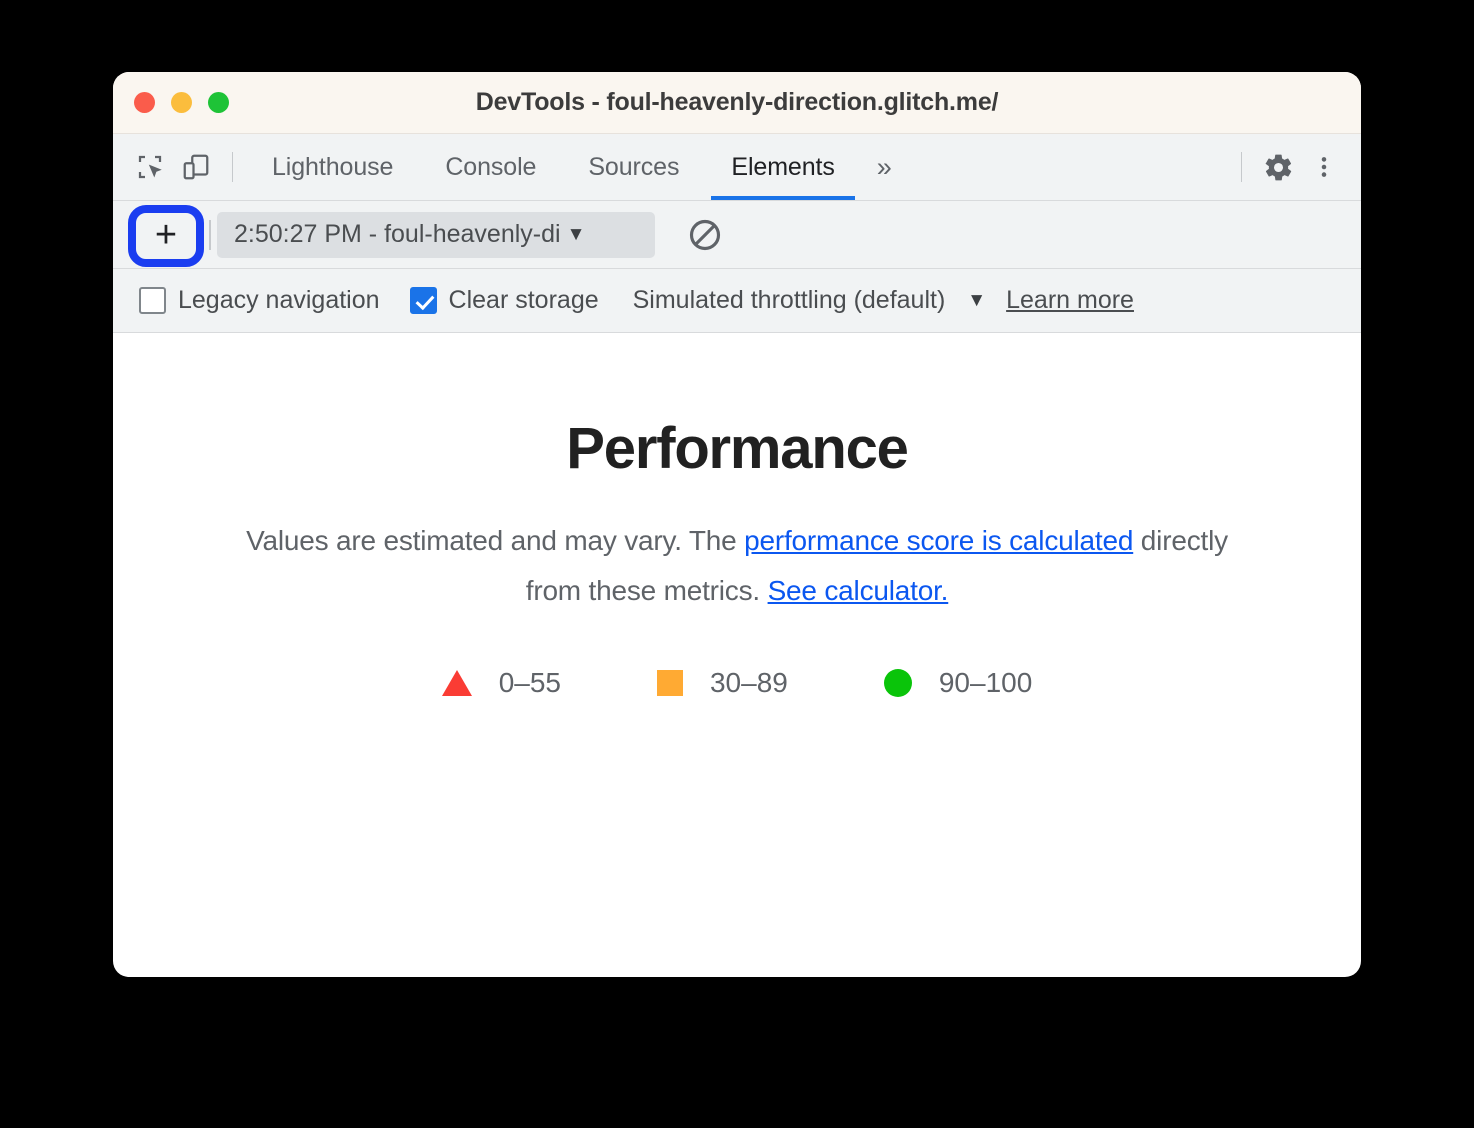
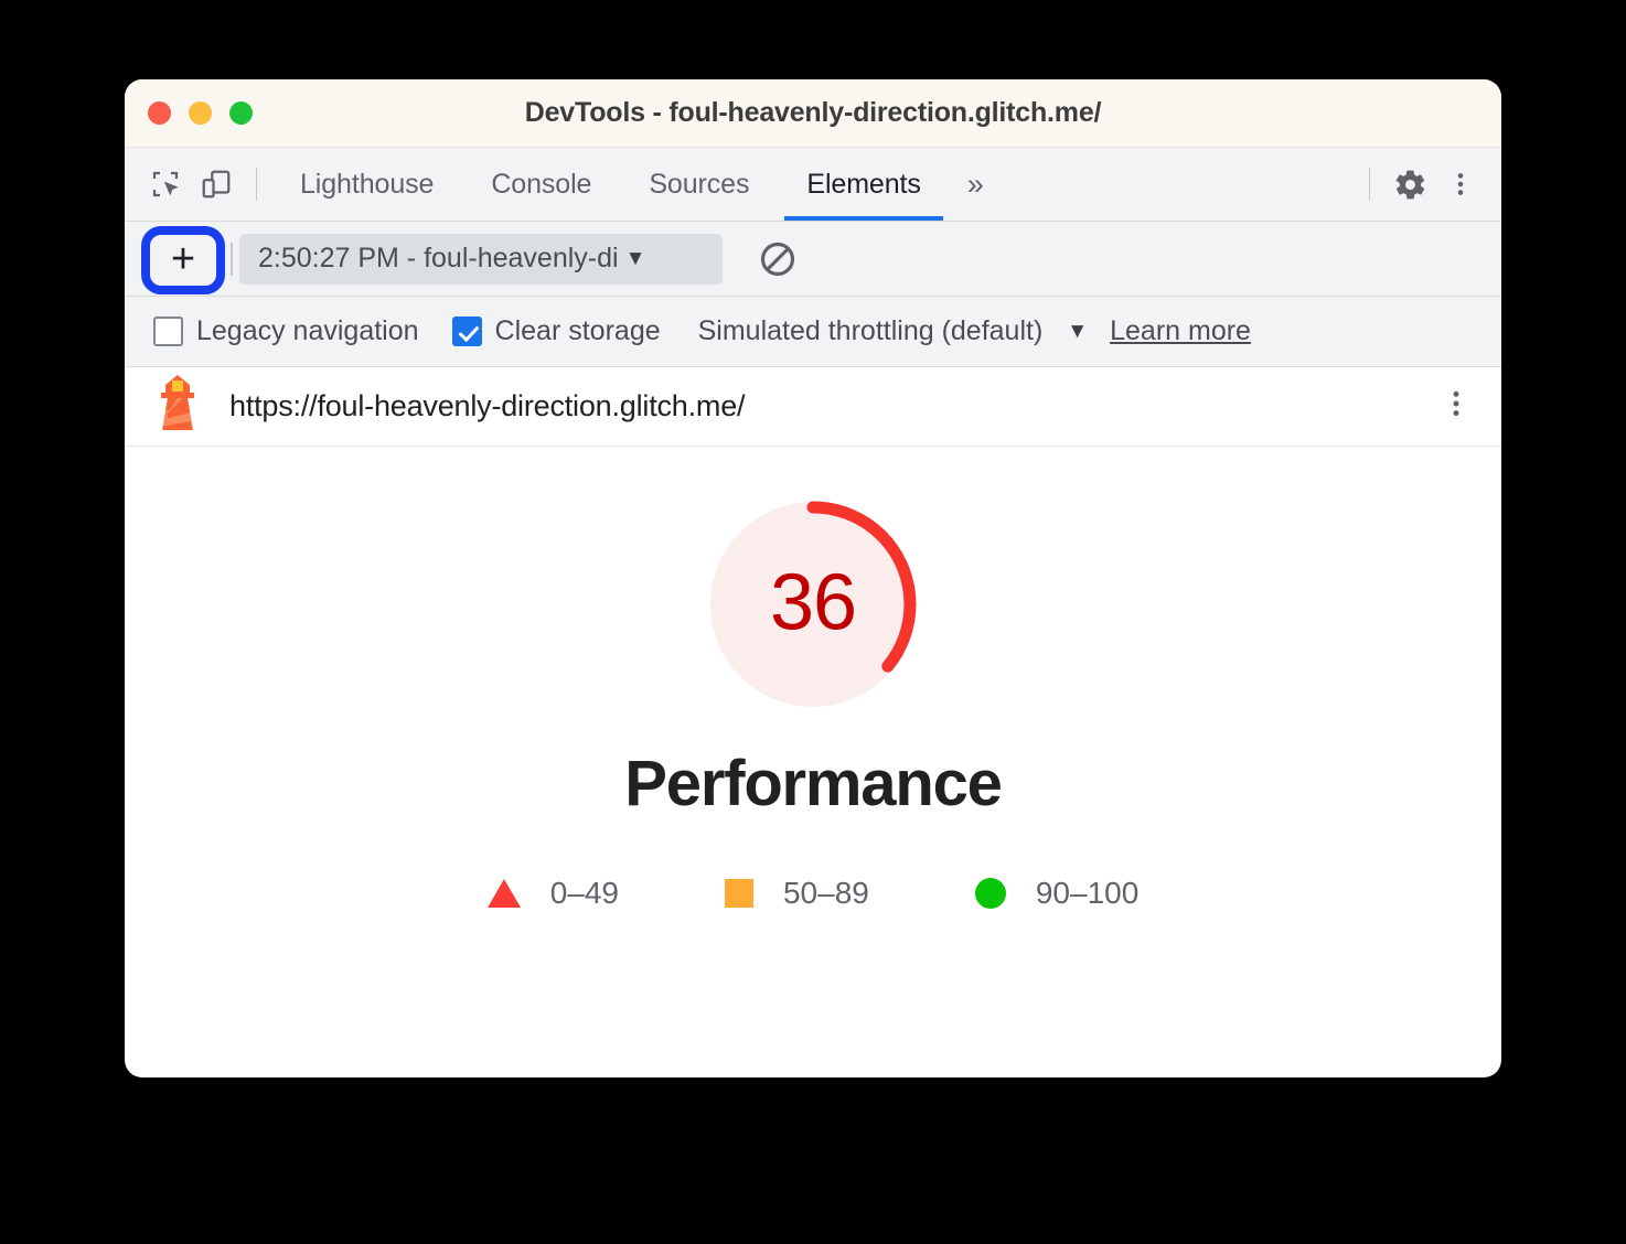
  DevTools - foul-heavenly-direction.glitch.me/
  Lighthouse
  Console
  Sources
  Elements
  »
  +
  2:50:27 PM - foul-heavenly-di
  ▼
  Legacy navigation
  Clear storage
  Simulated throttling (default)
  ▼
  Learn more
+ https://foul-heavenly-direction.glitch.me/
+ 36
  Performance
- Values are estimated and may vary. The performance score is calculated directly from these metrics. See calculator.
- 0–55
+ 0–49
- 30–89
+ 50–89
  90–100
